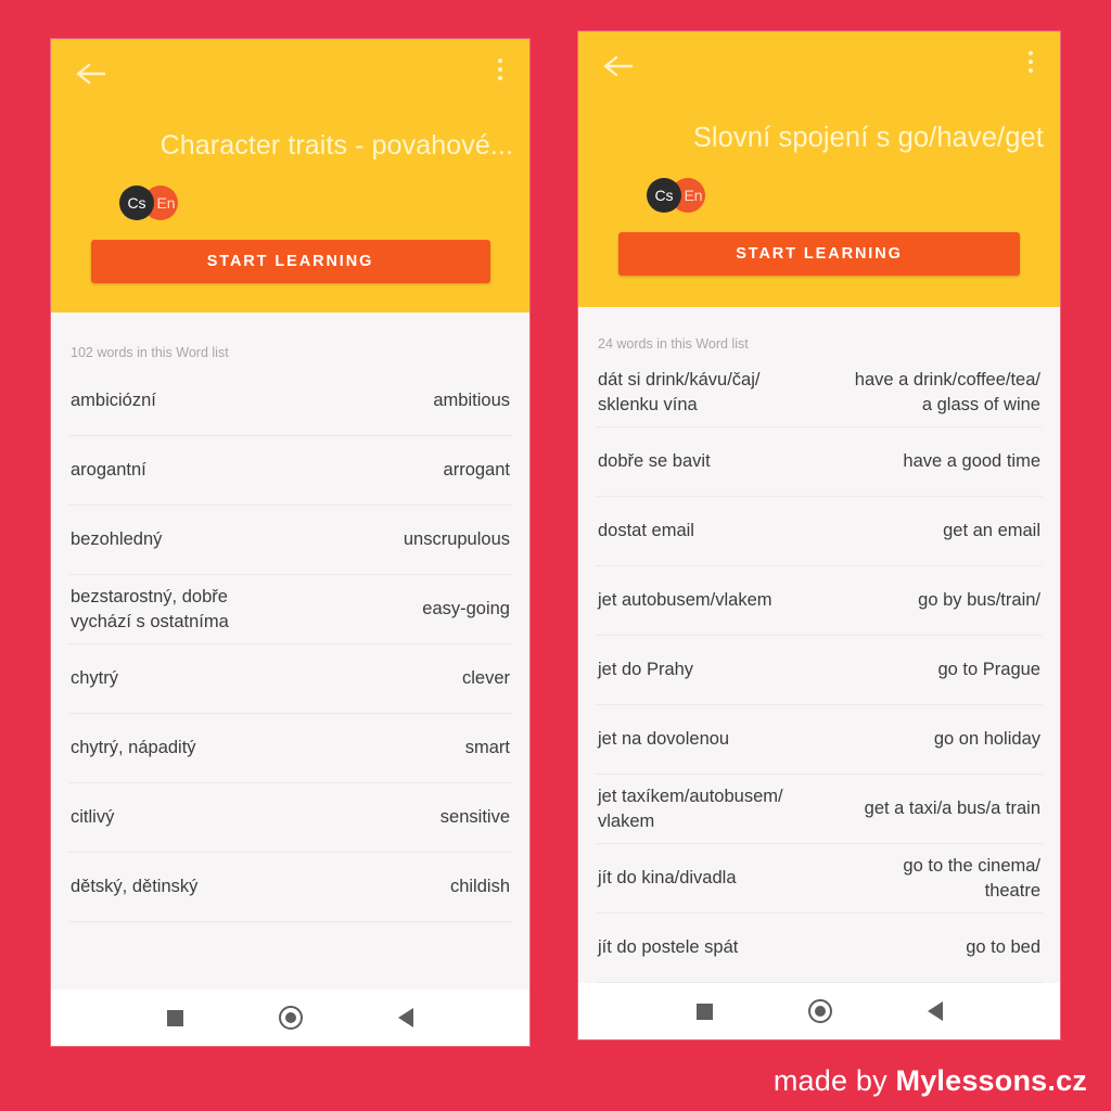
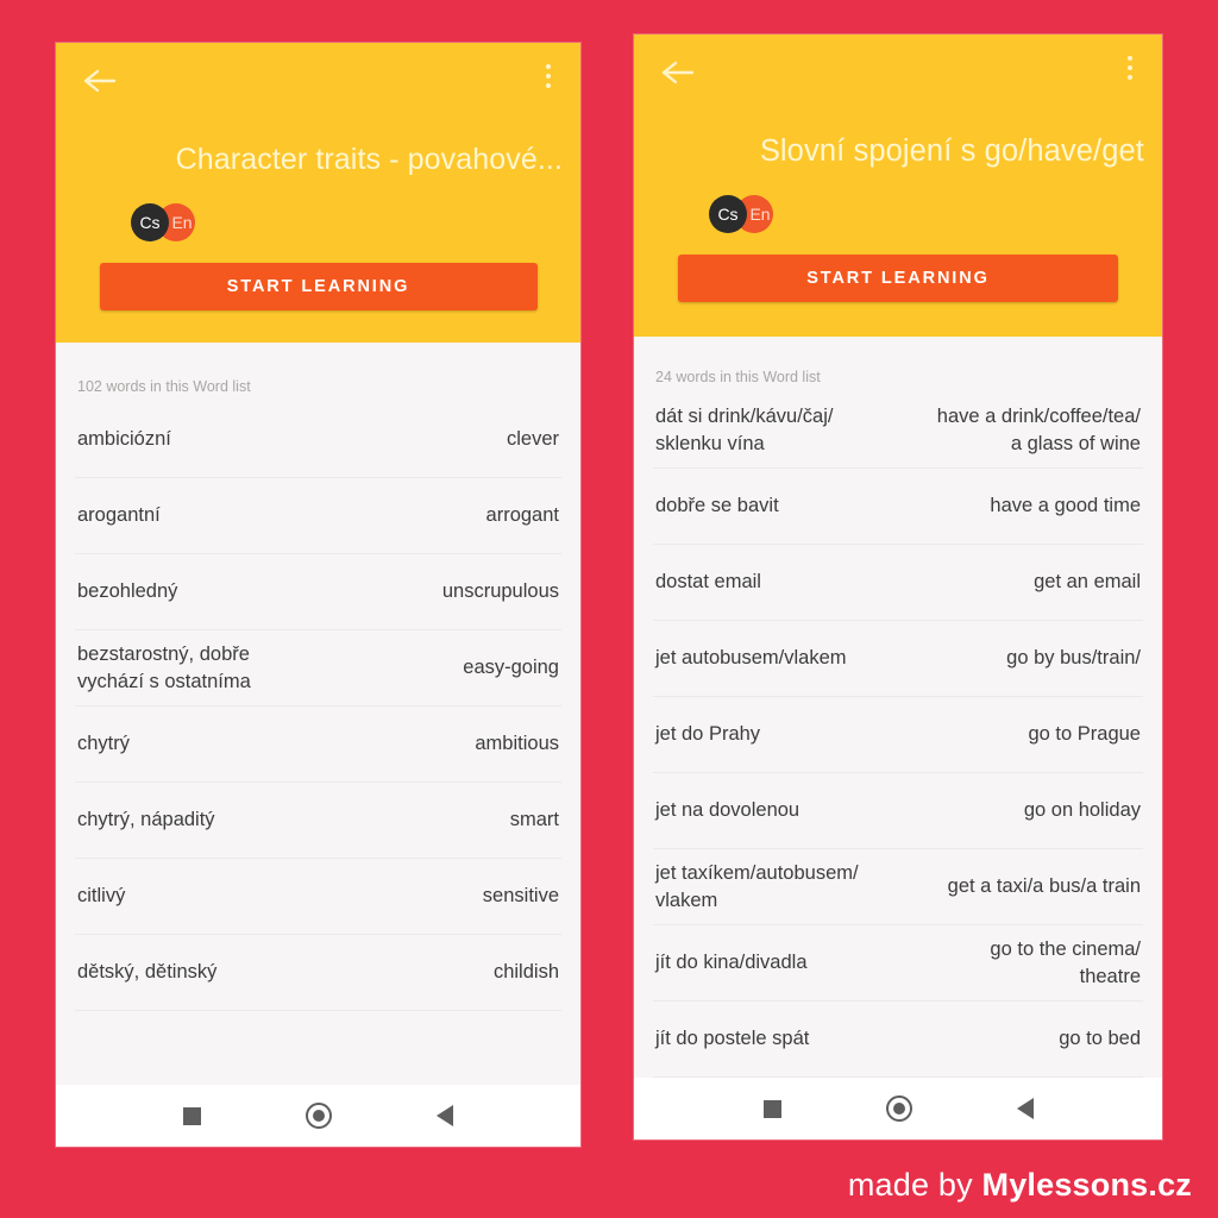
  Character traits - povahové...
  Cs
  En
  START LEARNING
  102 words in this Word list
  ambiciózní
- ambitious
+ clever
  arogantní
  arrogant
  bezohledný
  unscrupulous
  bezstarostný, dobře vychází s ostatníma
  easy-going
  chytrý
- clever
+ ambitious
  chytrý, nápaditý
  smart
  citlivý
  sensitive
  dětský, dětinský
  childish
  Slovní spojení s go/have/get
  Cs
  En
  START LEARNING
  24 words in this Word list
  dát si drink/kávu/čaj/ sklenku vína
  have a drink/coffee/tea/
  a glass of wine
  dobře se bavit
  have a good time
  dostat email
  get an email
  jet autobusem/vlakem
  go by bus/train/
  jet do Prahy
  go to Prague
  jet na dovolenou
  go on holiday
  jet taxíkem/autobusem/ vlakem
  get a taxi/a bus/a train
  jít do kina/divadla
  go to the cinema/
  theatre
  jít do postele spát
  go to bed
  made by Mylessons.cz
